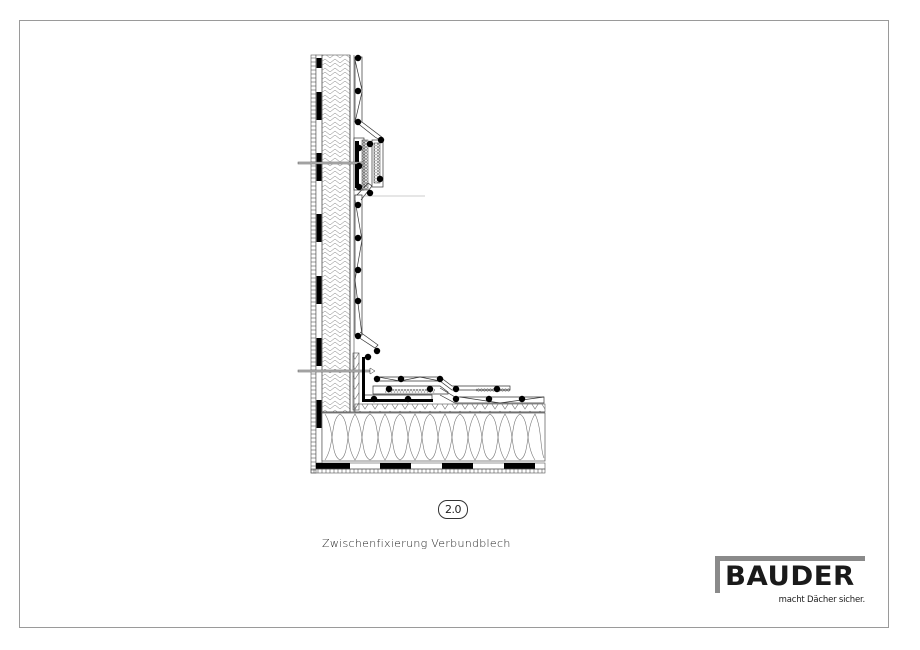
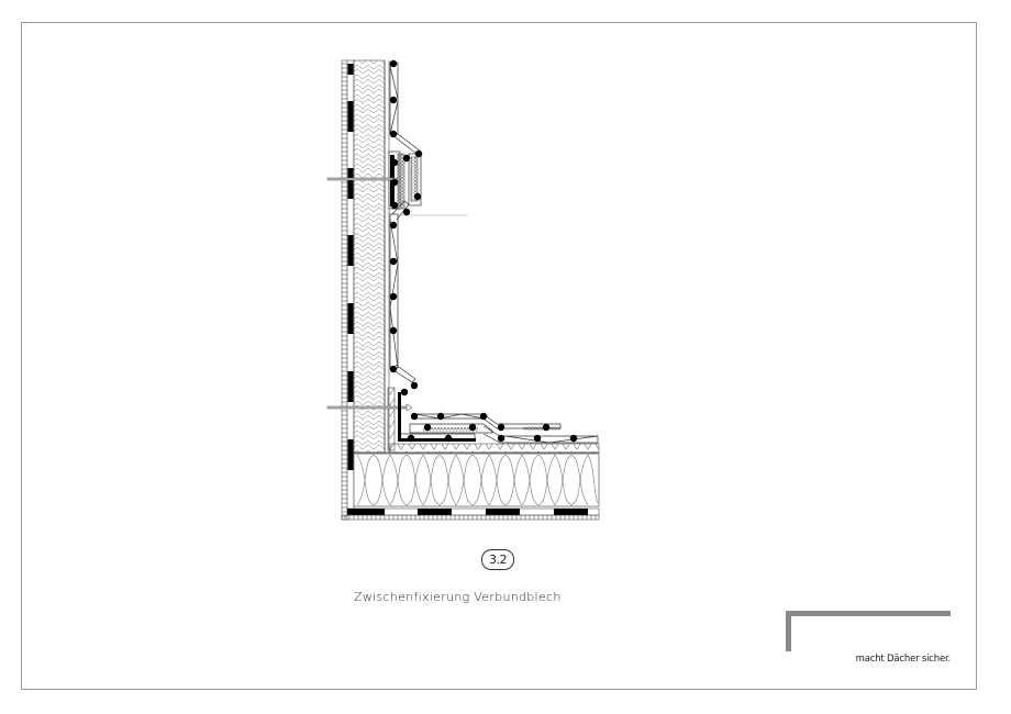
- 2.0
+ 3.2
  Zwischenfixierung Verbundblech
- BAUDER
  macht Dächer sicher.
